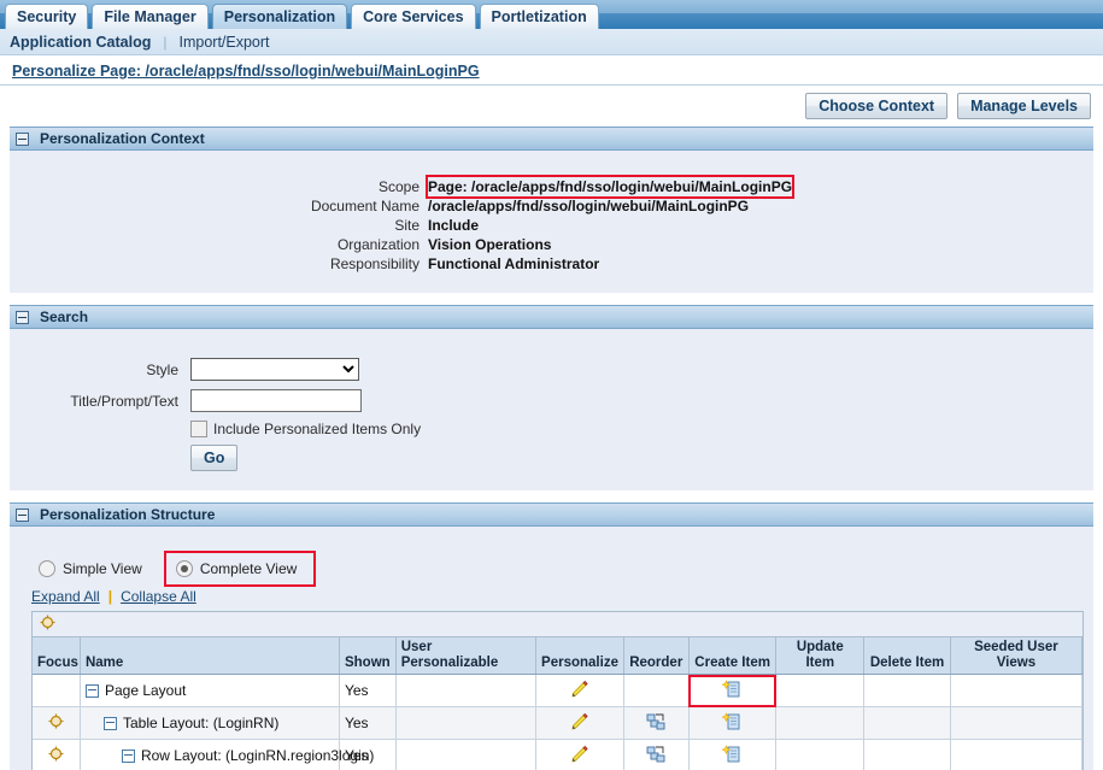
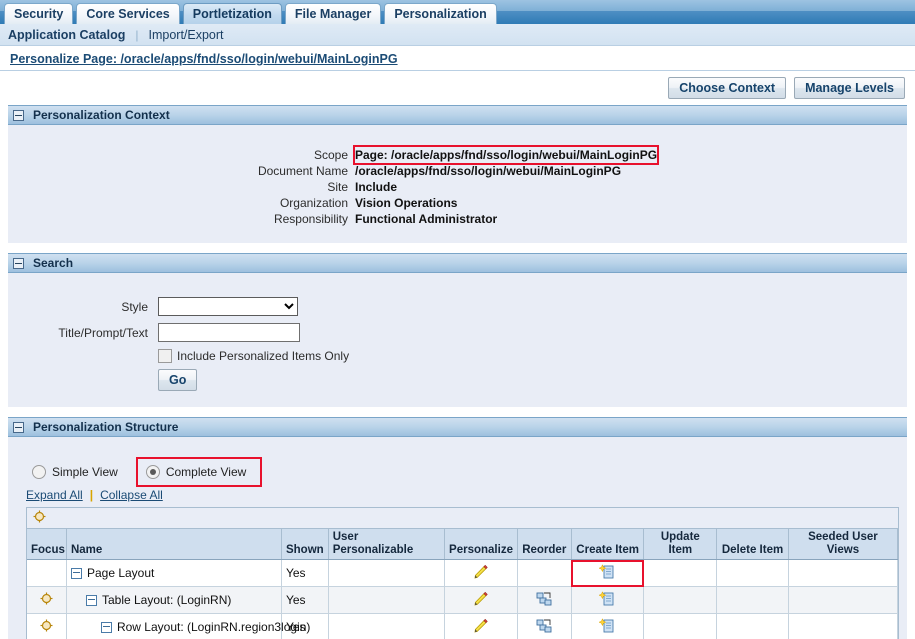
  Security
- File Manager
+ Core Services
- Personalization
+ Portletization
- Core Services
+ File Manager
- Portletization
+ Personalization
  Application Catalog
  |
  Import/Export
  Personalize Page: /oracle/apps/fnd/sso/login/webui/MainLoginPG
  Choose Context
  Manage Levels
  Personalization Context
  Scope	Page: /oracle/apps/fnd/sso/login/webui/MainLoginPG
  Document Name	/oracle/apps/fnd/sso/login/webui/MainLoginPG
  Site	Include
  Organization	Vision Operations
  Responsibility	Functional Administrator
  Search
  Style
  Title/Prompt/Text
  Include Personalized Items Only
  Go
  Personalization Structure
  Simple View
  Complete View
  Expand All
  |
  Collapse All
  Focus	Name	Shown	User Personalizable	Personalize	Reorder	Create Item	Update Item	Delete Item	Seeded User Views
  	Page Layout	Yes
  	Table Layout: (LoginRN)	Yes
  	Row Layout: (LoginRN.region3login)	Yes
